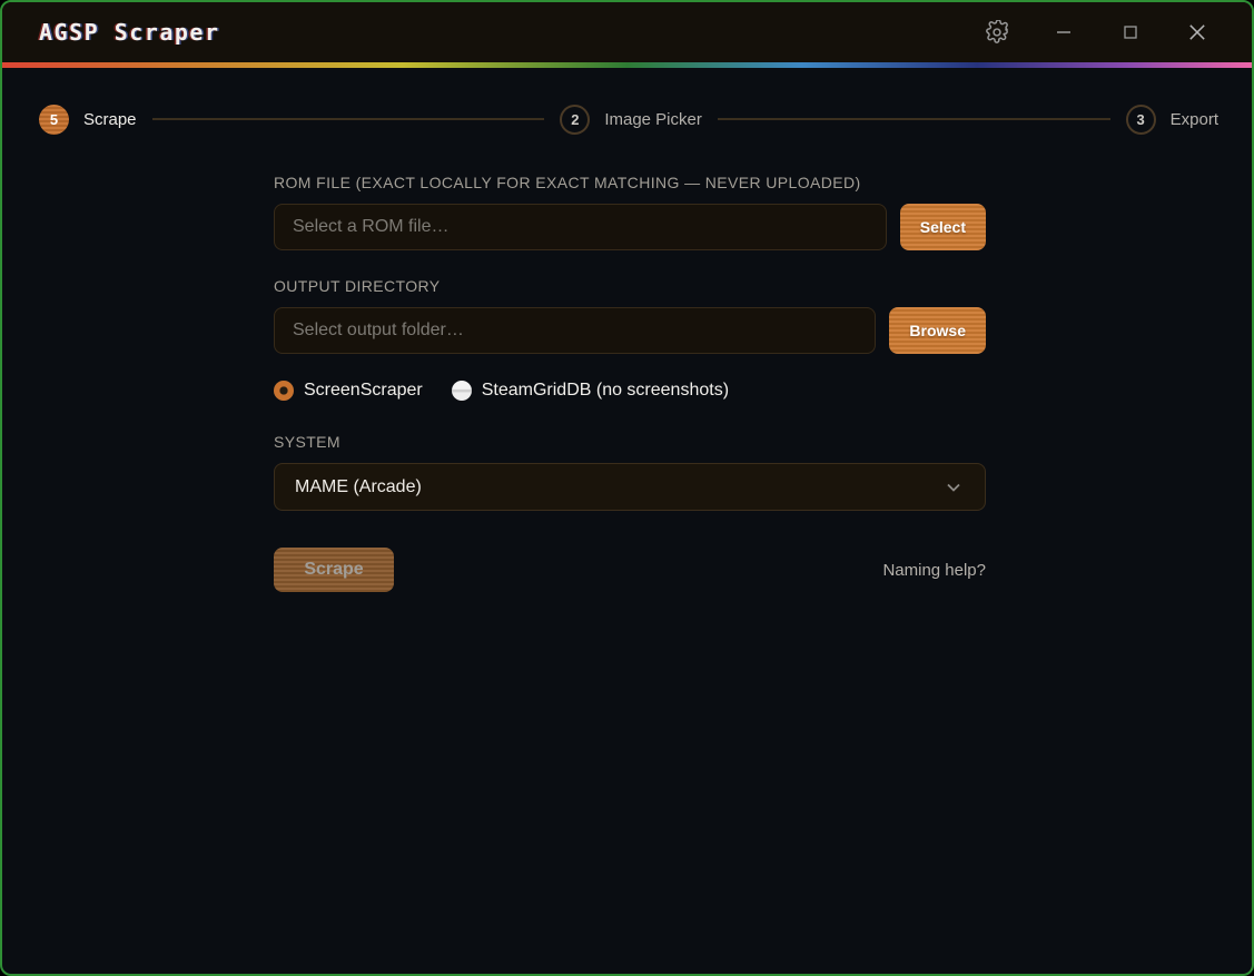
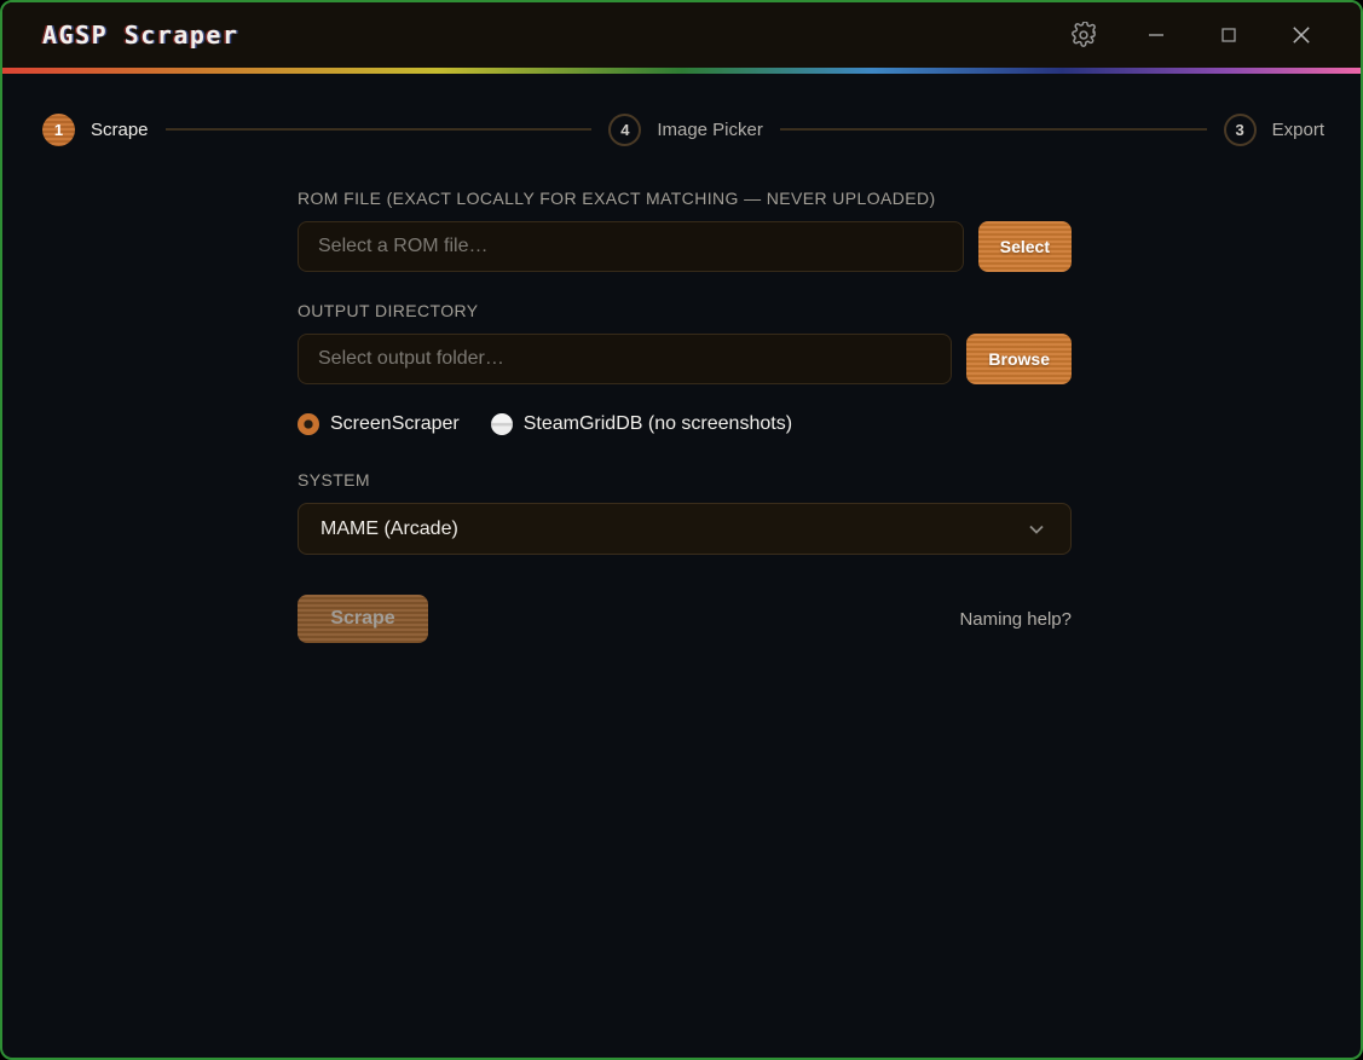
  AGSP Scraper
- 5
+ 1
  Scrape
- 2
+ 4
  Image Picker
  3
  Export
  ROM FILE (EXACT LOCALLY FOR EXACT MATCHING — NEVER UPLOADED)
  Select a ROM file…
  Select
  OUTPUT DIRECTORY
  Select output folder…
  Browse
  ScreenScraper
  SteamGridDB (no screenshots)
  SYSTEM
  MAME (Arcade)
  Scrape
  Naming help?
